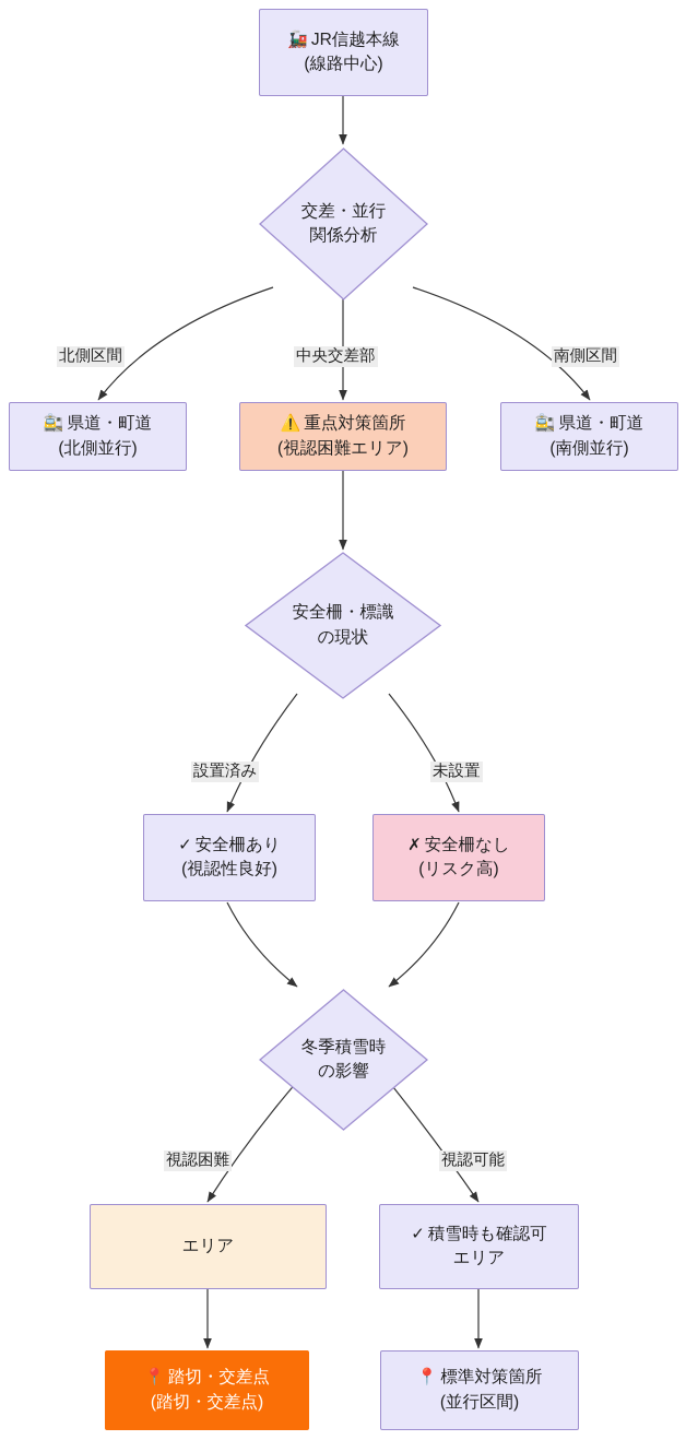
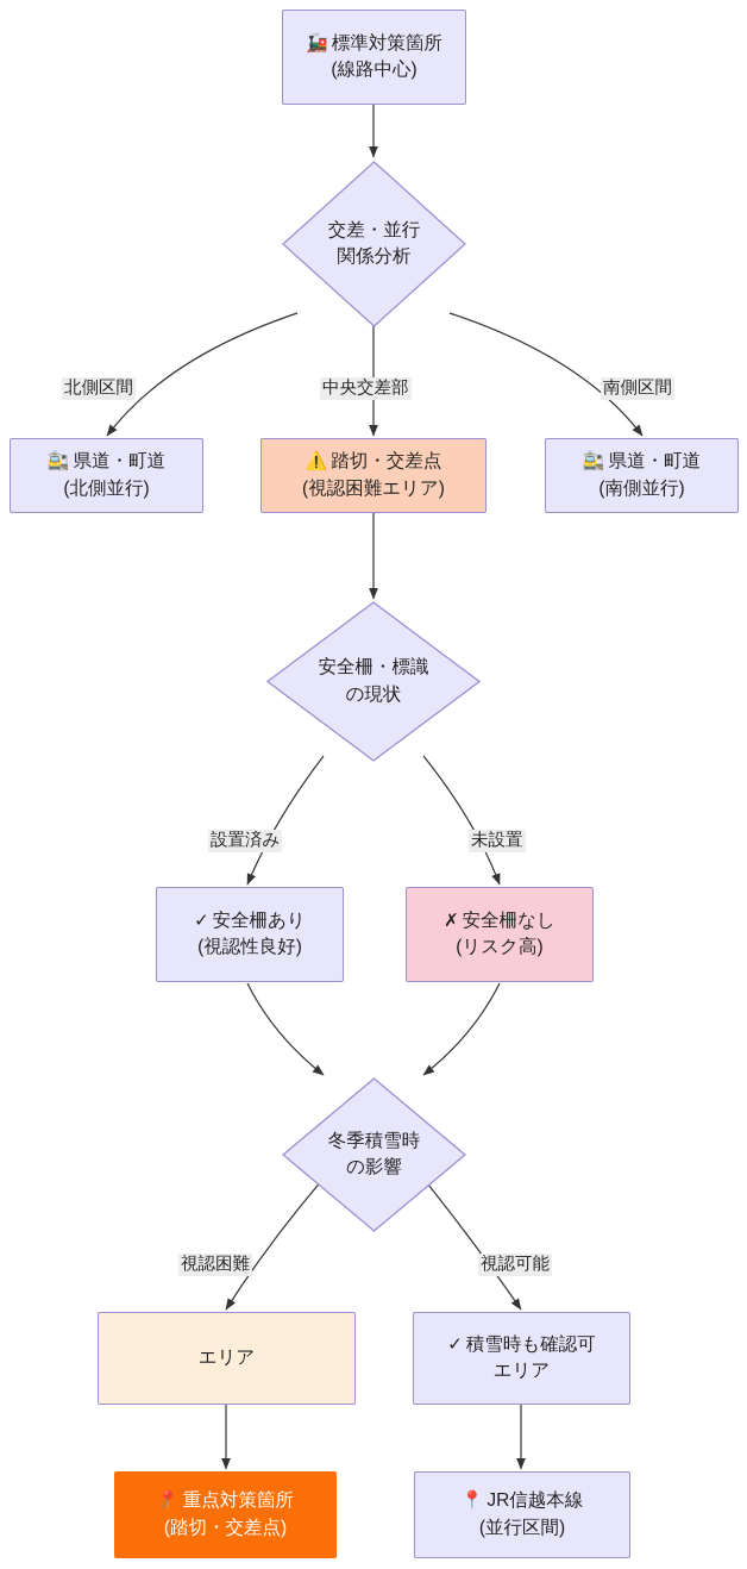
- 🚂 JR信越本線
+ 🚂 標準対策箇所
  (線路中心)
  交差・並行
  関係分析
  北側区間
  中央交差部
  南側区間
  🚉 県道・町道
  (北側並行)
- ⚠️ 重点対策箇所
+ ⚠️ 踏切・交差点
  (視認困難エリア)
  🚉 県道・町道
  (南側並行)
  安全柵・標識
  の現状
  設置済み
  未設置
  ✓ 安全柵あり
  (視認性良好)
  ✗ 安全柵なし
  (リスク高)
  冬季積雪時
  の影響
  視認困難
  視認可能
  エリア
  ✓ 積雪時も確認可
  エリア
- 📍 踏切・交差点
+ 📍 重点対策箇所
  (踏切・交差点)
- 📍 標準対策箇所
+ 📍 JR信越本線
  (並行区間)
